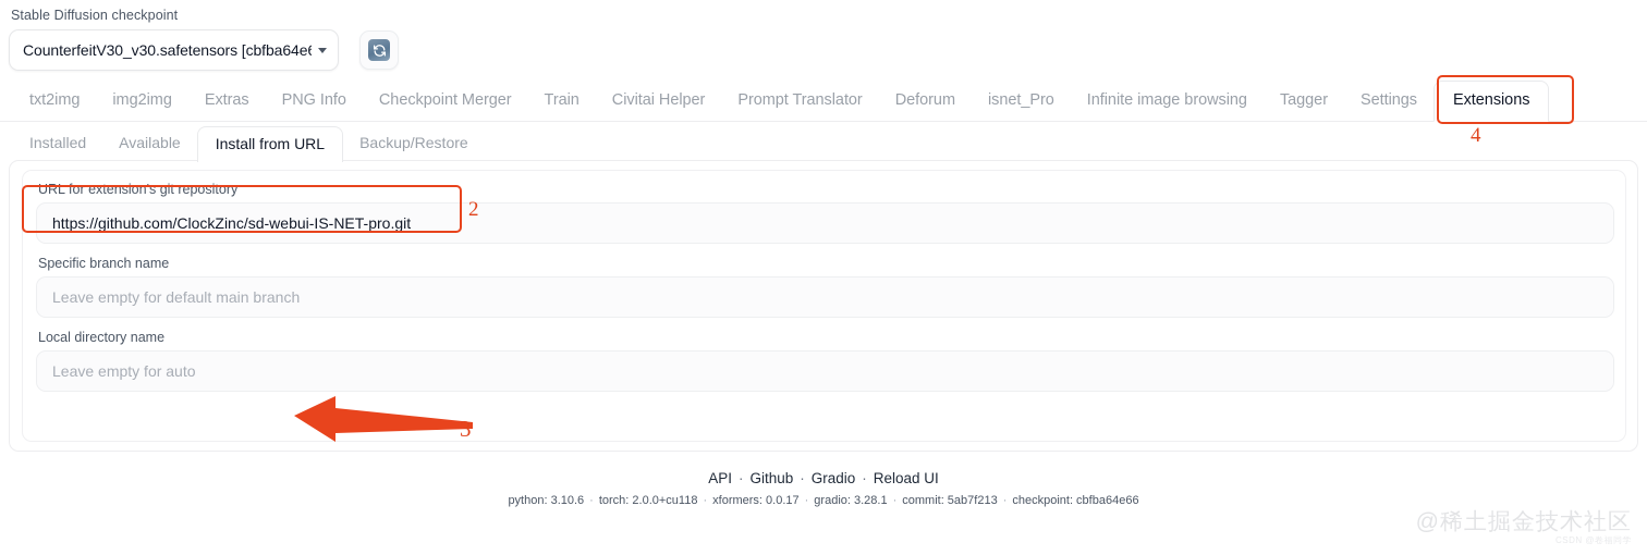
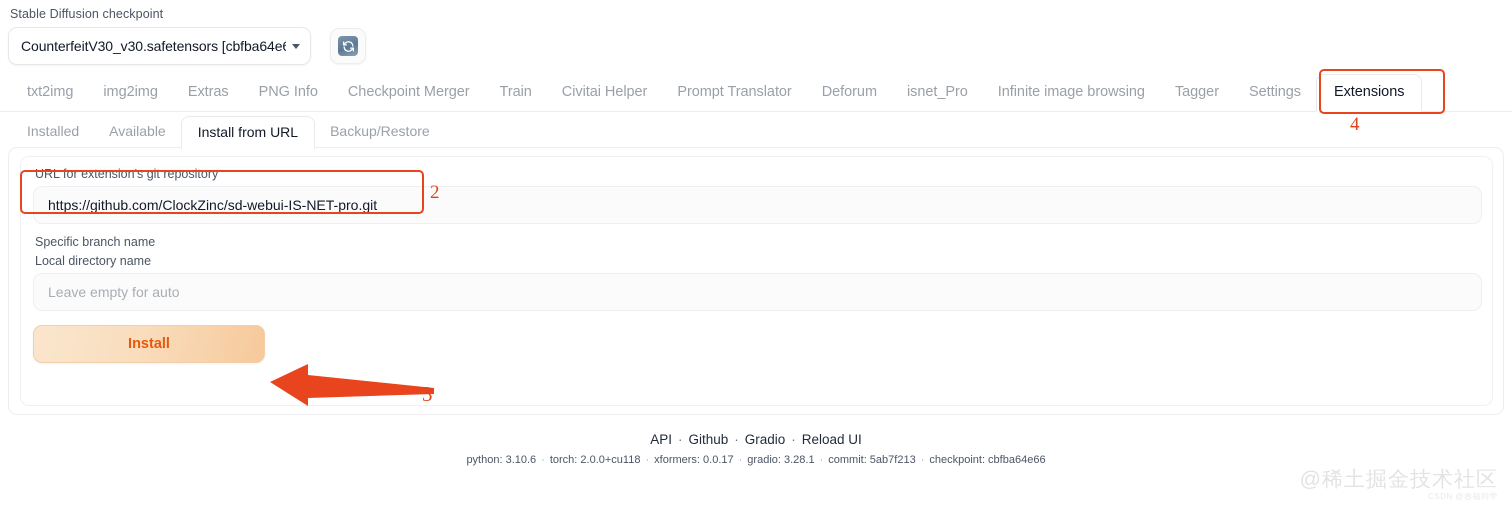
  Stable Diffusion checkpoint
  CounterfeitV30_v30.safetensors [cbfba64e
  txt2img
  img2img
  Extras
  PNG Info
  Checkpoint Merger
  Train
  Civitai Helper
  Prompt Translator
  Deforum
  isnet_Pro
  Infinite image browsing
  Tagger
  Settings
  Extensions
  4
  Installed
  Available
  Install from URL
  Backup/Restore
  URL for extension's git repository
  https://github.com/ClockZinc/sd-webui-IS-NET-pro.git
  Specific branch name
- Leave empty for default main branch
  Local directory name
  Leave empty for auto
+ Install
  2
  3
  API · Github · Gradio · Reload UI
  python: 3.10.6 · torch: 2.0.0+cu118 · xformers: 0.0.17 · gradio: 3.28.1 · commit: 5ab7f213 · checkpoint: cbfba64e66
  @稀土掘金技术社区
